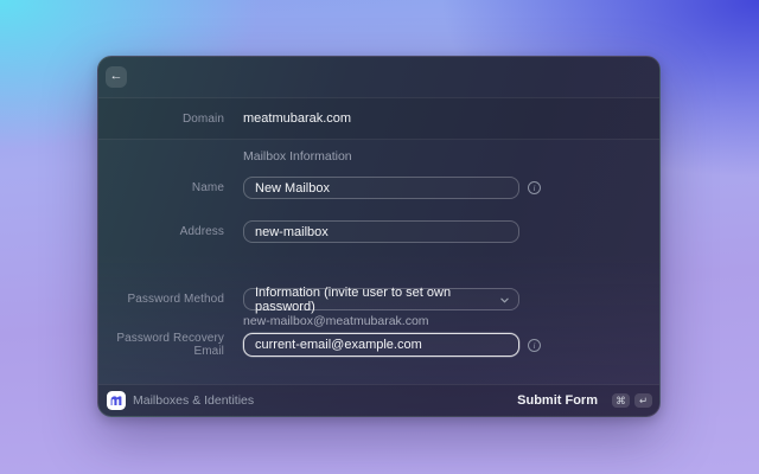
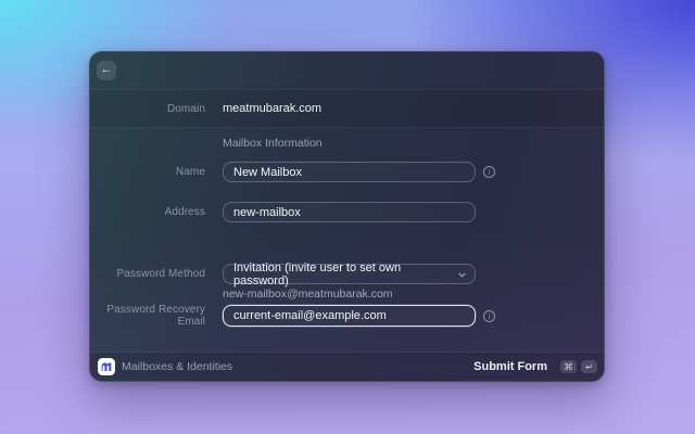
  ←
  Domain
  meatmubarak.com
  Mailbox Information
  Name
  New Mailbox
  i
  Address
  new-mailbox
  new-mailbox@meatmubarak.com
  Password Method
- Information (invite user to set own password)
+ Invitation (invite user to set own password)
  Password Recovery Email
  current-email@example.com
  i
  Mailboxes & Identities
  Submit Form
  ⌘
  ↵
